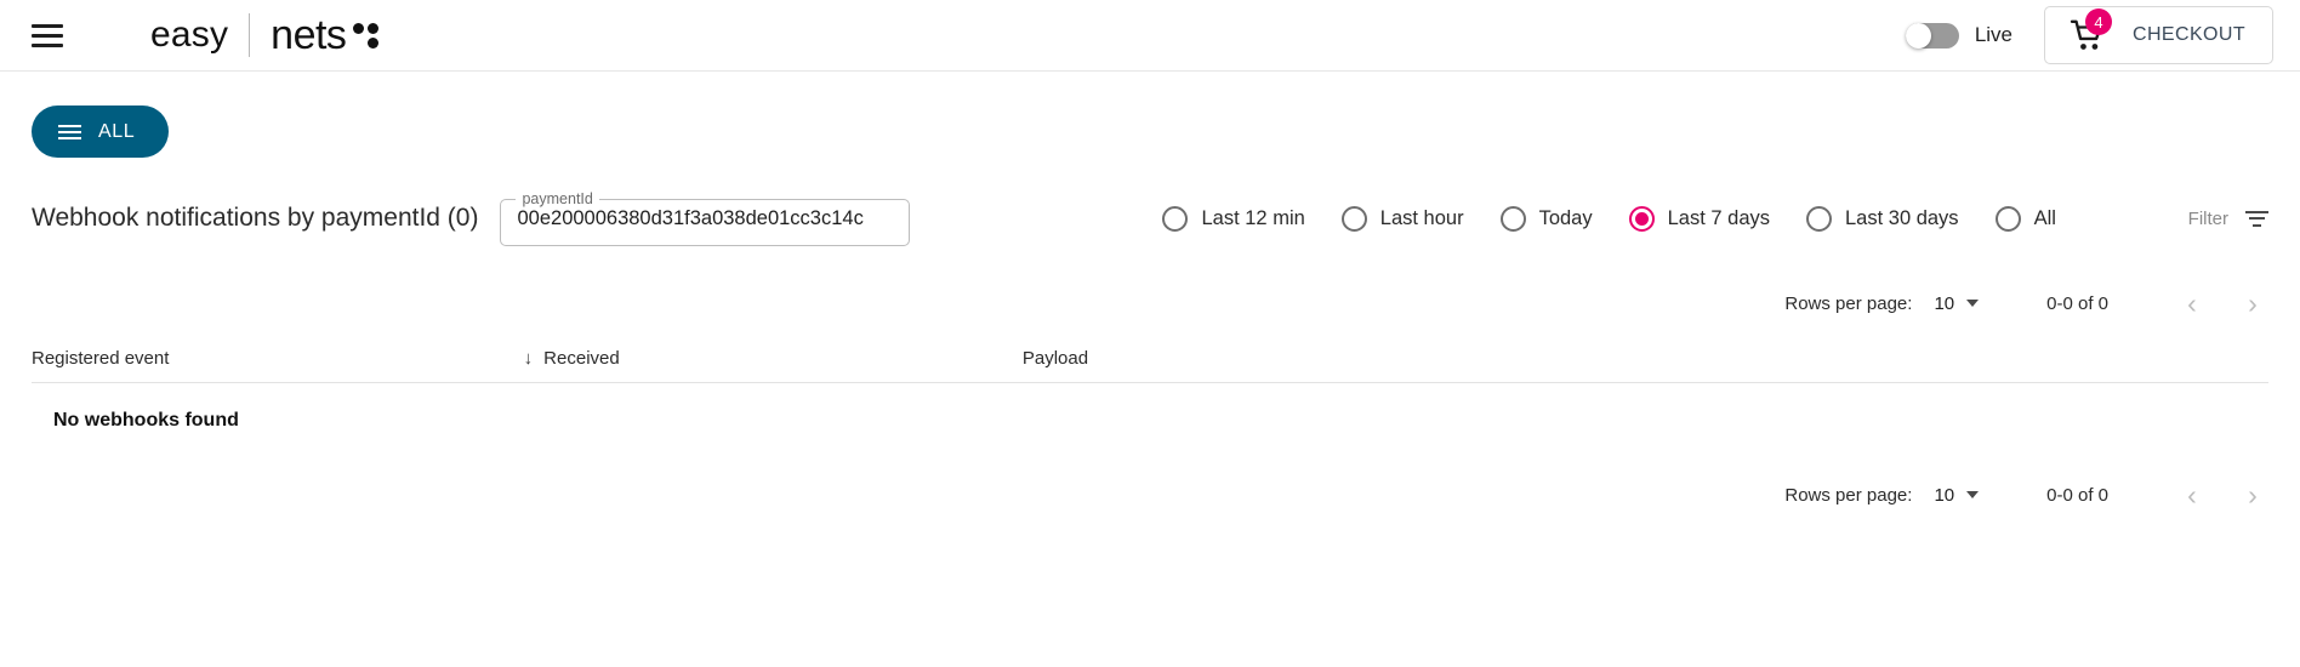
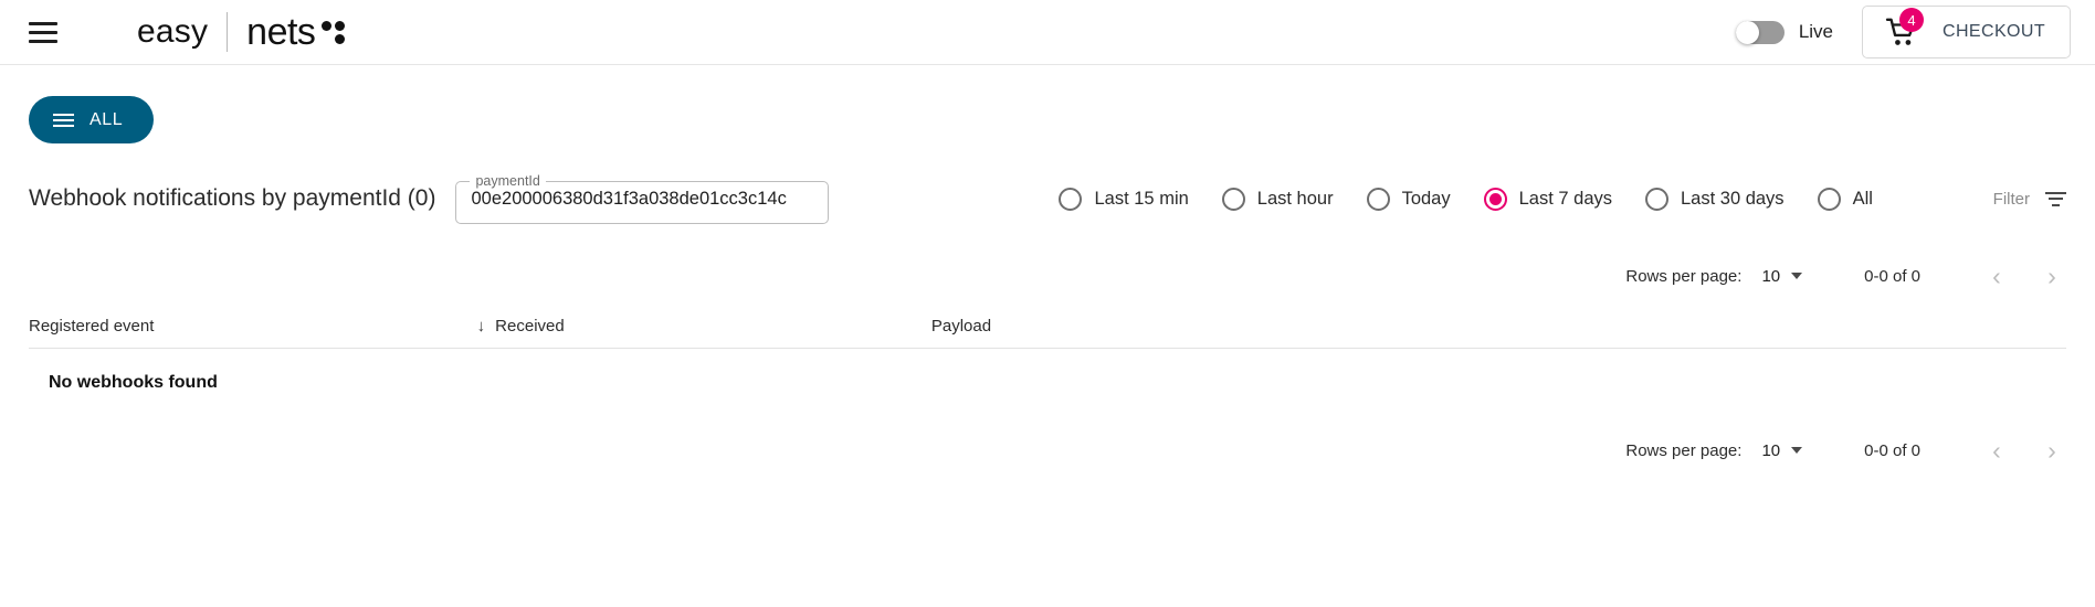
  easy
  nets
  Live
  4
  CHECKOUT
  ALL
  Webhook notifications by paymentId (0)
  paymentId
  00e200006380d31f3a038de01cc3c14c
- Last 12 min
+ Last 15 min
  Last hour
  Today
  Last 7 days
  Last 30 days
  All
  Filter
  Rows per page:
  10
  0-0 of 0
  ‹
  ›
  Registered event
  ↓
  Received
  Payload
  No webhooks found
  Rows per page:
  10
  0-0 of 0
  ‹
  ›
